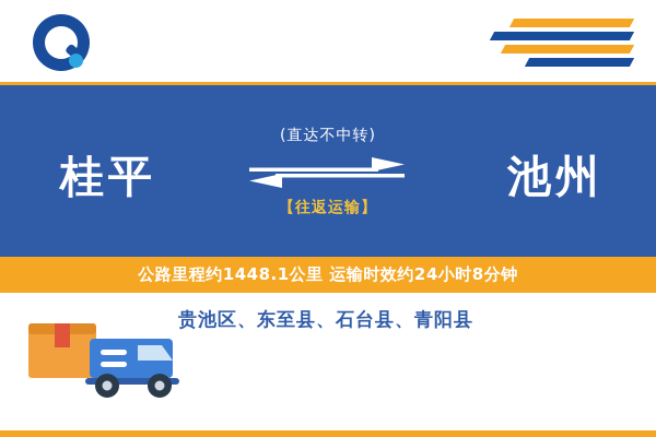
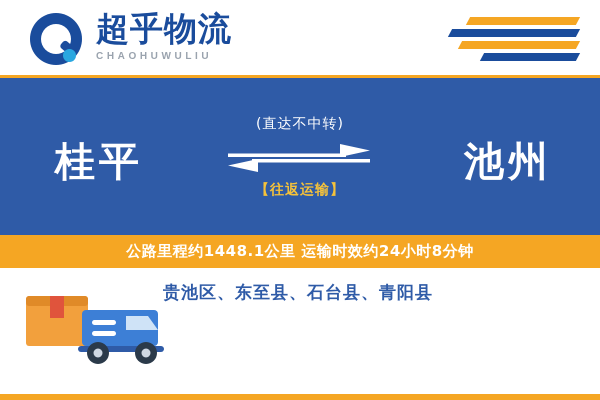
+ 超乎物流
+ CHAOHUWULIU
  桂平
  (直达不中转)
  【往返运输】
  池州
  公路里程约1448.1公里 运输时效约24小时8分钟
  贵池区、东至县、石台县、青阳县
